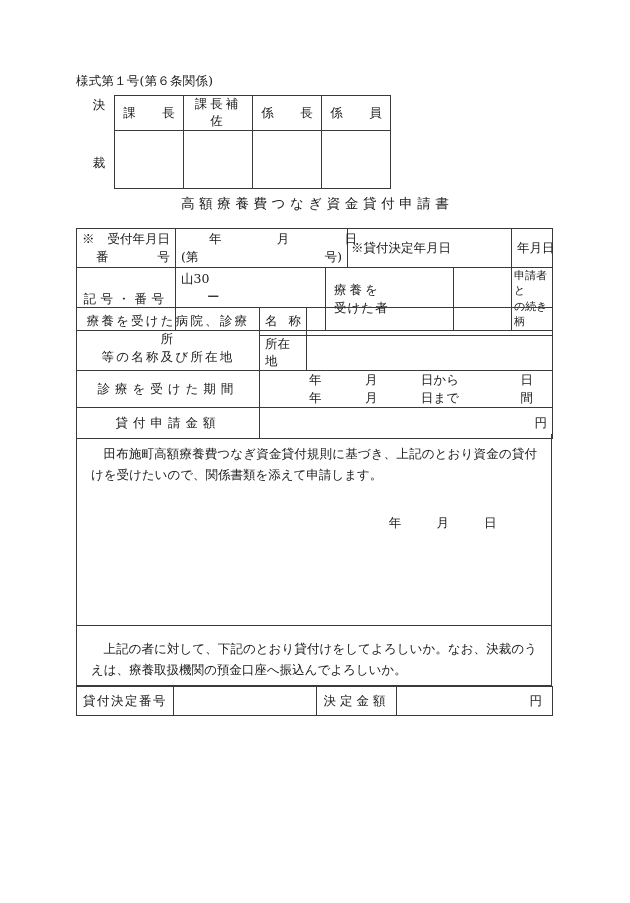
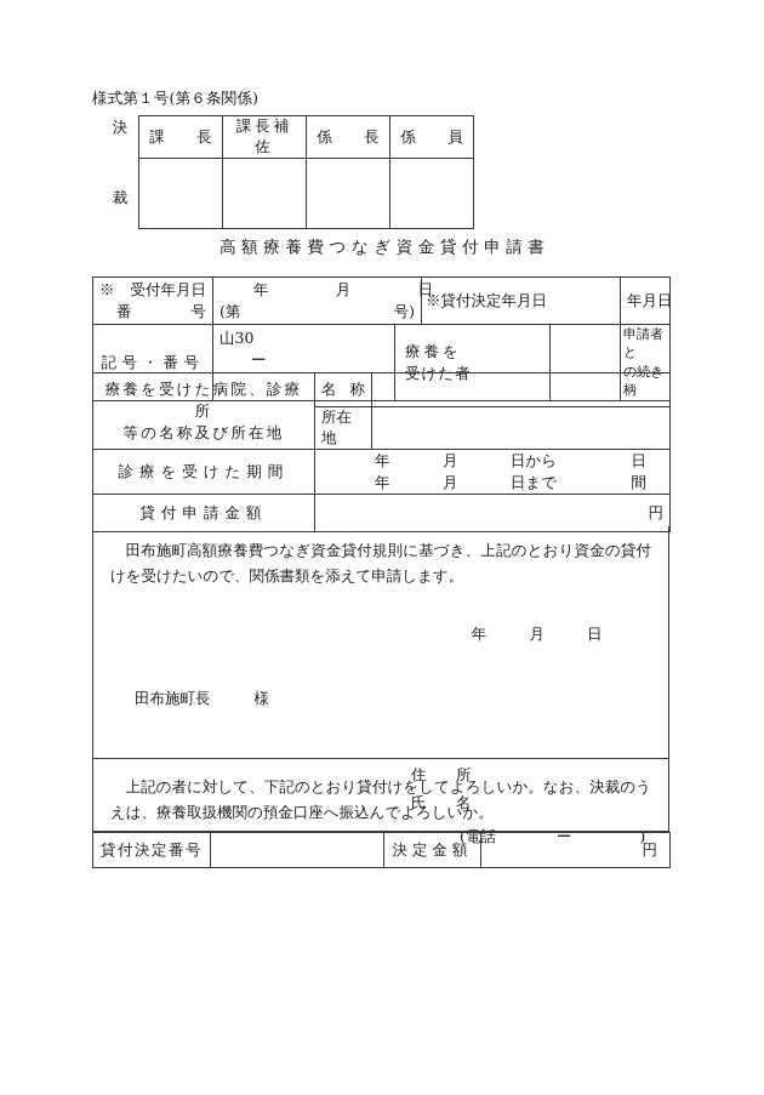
  様式第１号(第６条関係)
  決
  裁
  課 長	課長補佐	係 長	係 員
  高額療養費つなぎ資金貸付申請書
  ※ 受付年月日 番 号	年 月 日 (第 号)	※貸付決定年月日	年 月 日
  記号・番号	山30 ー	療養を 受けた者		申請者と の続き柄
  療養を受けた病院、診療所 等の名称及び所在地	名 称
  所在地
  診療を受けた期間	年 月 日から 年 月 日まで 日間
  貸付申請金額	円
  田布施町高額療養費つなぎ資金貸付規則に基づき、上記のとおり資金の貸付けを受けたいので、関係書類を添えて申請します。
  年 月 日
+ 田布施町長 様
+ 住 所
+ 氏 名
+ (電話 ー )
  上記の者に対して、下記のとおり貸付けをしてよろしいか。なお、決裁のうえは、療養取扱機関の預金口座へ振込んでよろしいか。
  貸付決定番号		決定金額	円
